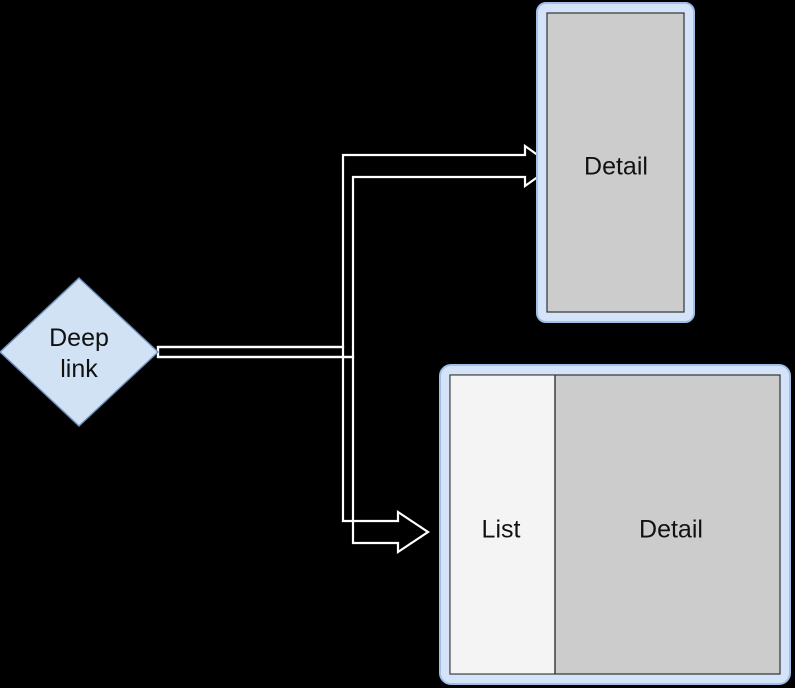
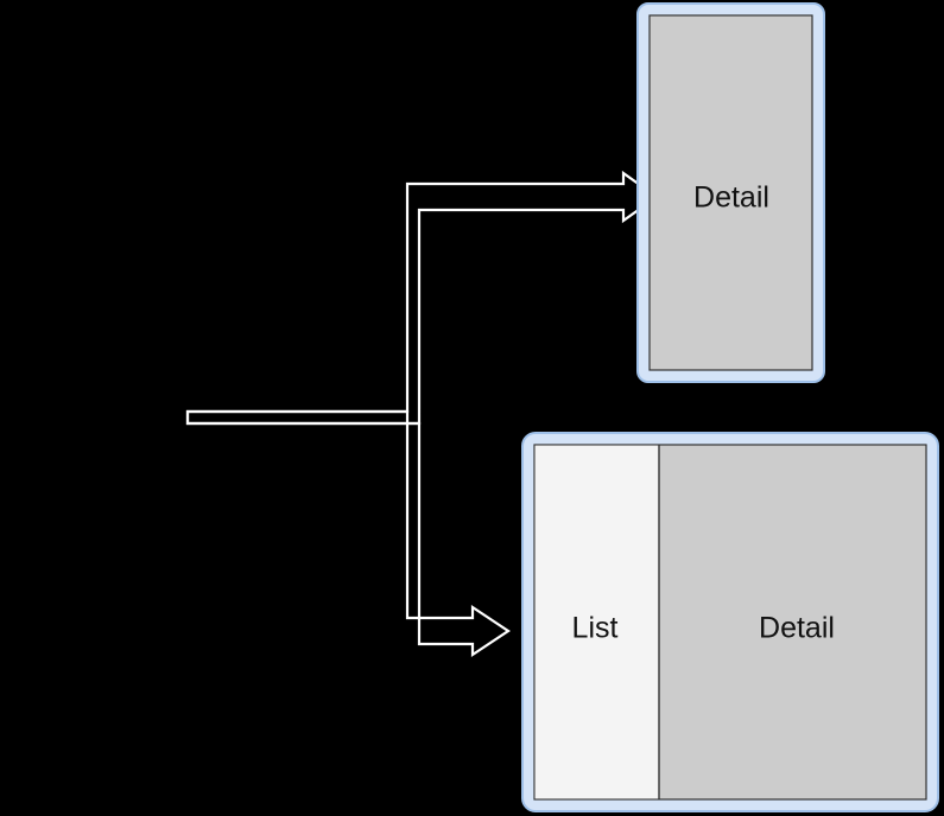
- Deep
- link
  Detail
  List
  Detail
